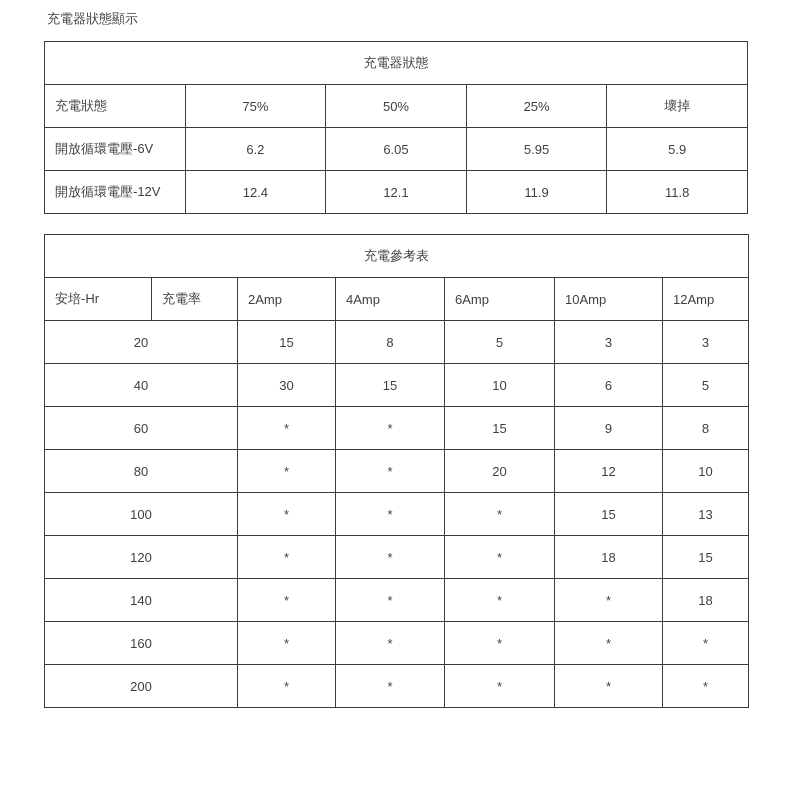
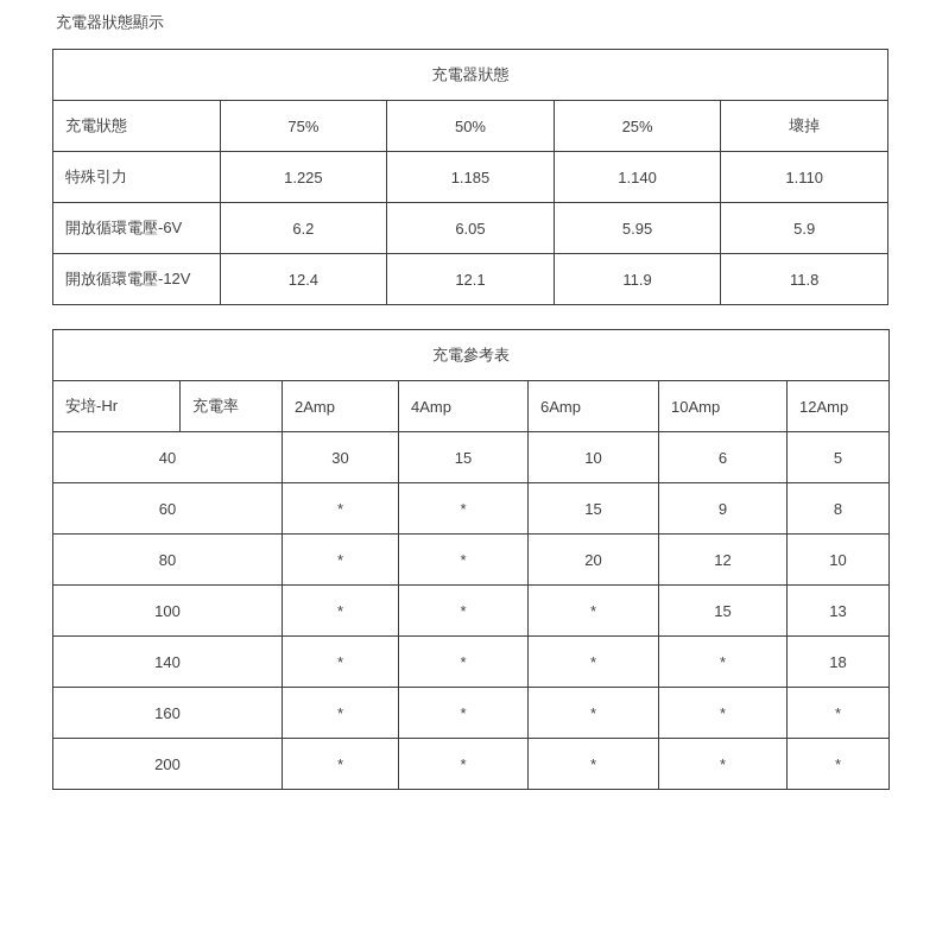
  充電器狀態顯示
  充電器狀態
  充電狀態	75%	50%	25%	壞掉
+ 特殊引力	1.225	1.185	1.140	1.110
  開放循環電壓-6V	6.2	6.05	5.95	5.9
  開放循環電壓-12V	12.4	12.1	11.9	11.8
  充電參考表
  安培-Hr	充電率	2Amp	4Amp	6Amp	10Amp	12Amp
- 20	15	8	5	3	3
  40	30	15	10	6	5
  60	*	*	15	9	8
  80	*	*	20	12	10
  100	*	*	*	15	13
- 120	*	*	*	18	15
  140	*	*	*	*	18
  160	*	*	*	*	*
  200	*	*	*	*	*
